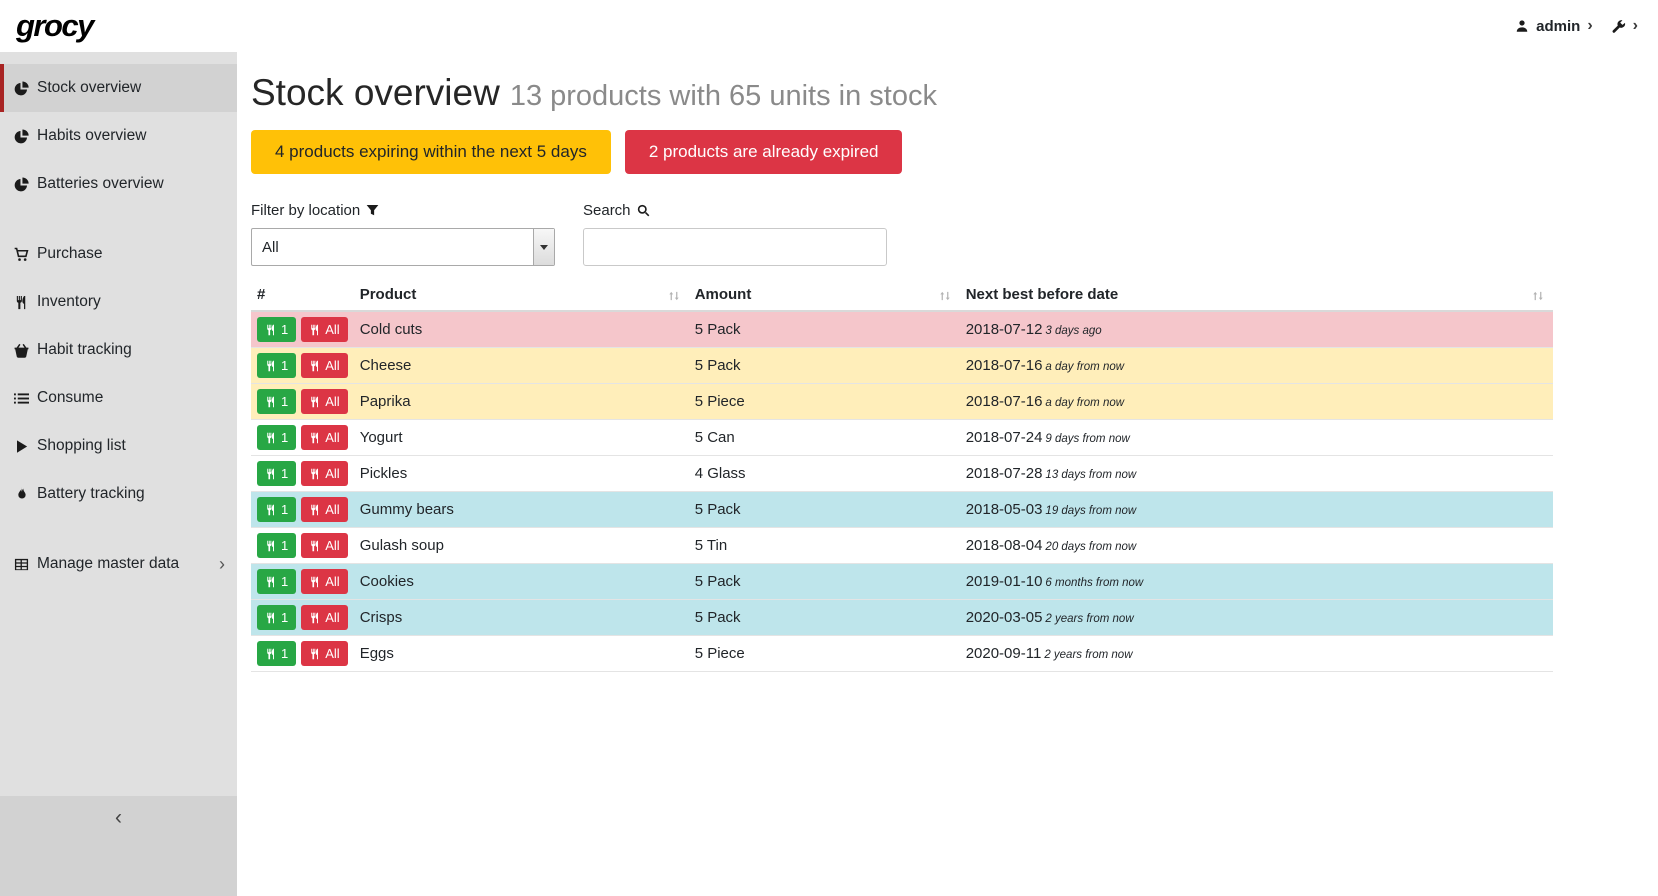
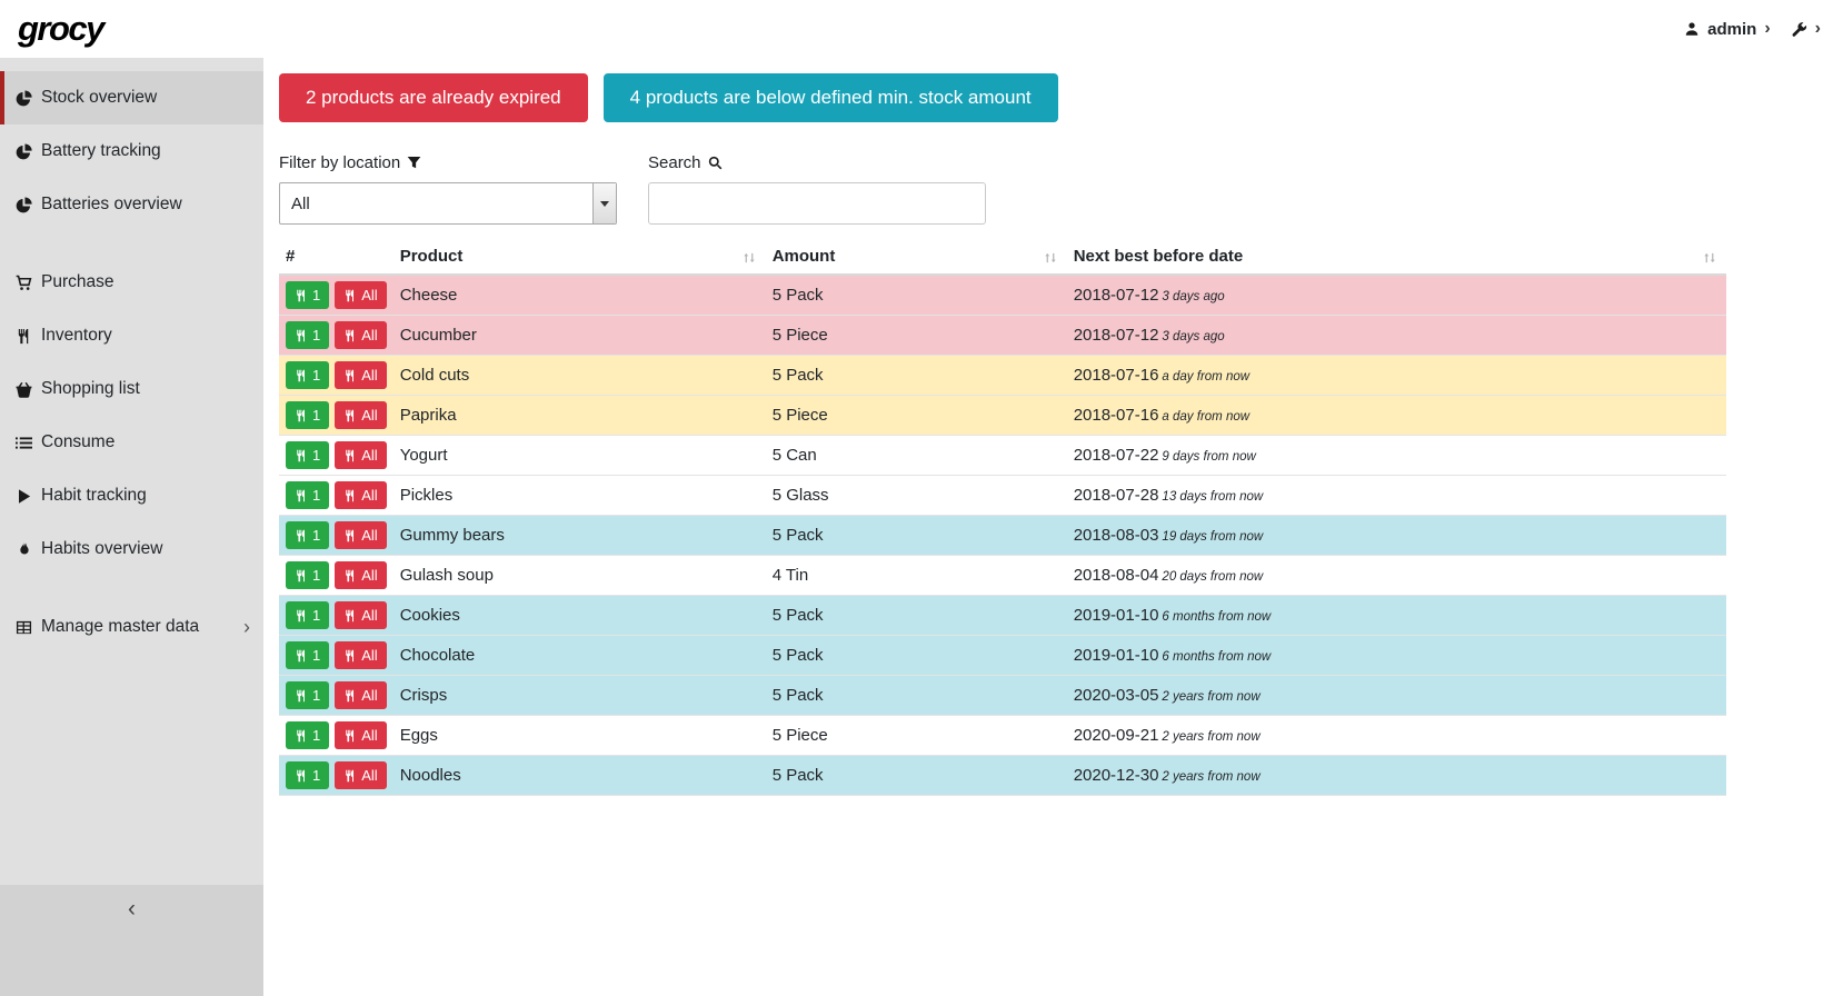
  grocy
  admin
  ›
  ›
  Stock overview
- Habits overview
+ Battery tracking
  Batteries overview
  Purchase
  Inventory
- Habit tracking
+ Shopping list
  Consume
- Shopping list
+ Habit tracking
- Battery tracking
+ Habits overview
  Manage master data
  ›
  ‹
- Stock overview 13 products with 65 units in stock
- 4 products expiring within the next 5 days
  2 products are already expired
+ 4 products are below defined min. stock amount
  Filter by location
  All
  Search
  #	Product	Amount	Next best before date
- 1 All	Cold cuts	5 Pack	2018-07-12 3 days ago
+ 1 All	Cheese	5 Pack	2018-07-12 3 days ago
+ 1 All	Cucumber	5 Piece	2018-07-12 3 days ago
- 1 All	Cheese	5 Pack	2018-07-16 a day from now
+ 1 All	Cold cuts	5 Pack	2018-07-16 a day from now
  1 All	Paprika	5 Piece	2018-07-16 a day from now
- 1 All	Yogurt	5 Can	2018-07-24 9 days from now
+ 1 All	Yogurt	5 Can	2018-07-22 9 days from now
- 1 All	Pickles	4 Glass	2018-07-28 13 days from now
+ 1 All	Pickles	5 Glass	2018-07-28 13 days from now
- 1 All	Gummy bears	5 Pack	2018-05-03 19 days from now
+ 1 All	Gummy bears	5 Pack	2018-08-03 19 days from now
- 1 All	Gulash soup	5 Tin	2018-08-04 20 days from now
+ 1 All	Gulash soup	4 Tin	2018-08-04 20 days from now
  1 All	Cookies	5 Pack	2019-01-10 6 months from now
+ 1 All	Chocolate	5 Pack	2019-01-10 6 months from now
  1 All	Crisps	5 Pack	2020-03-05 2 years from now
- 1 All	Eggs	5 Piece	2020-09-11 2 years from now
+ 1 All	Eggs	5 Piece	2020-09-21 2 years from now
+ 1 All	Noodles	5 Pack	2020-12-30 2 years from now
